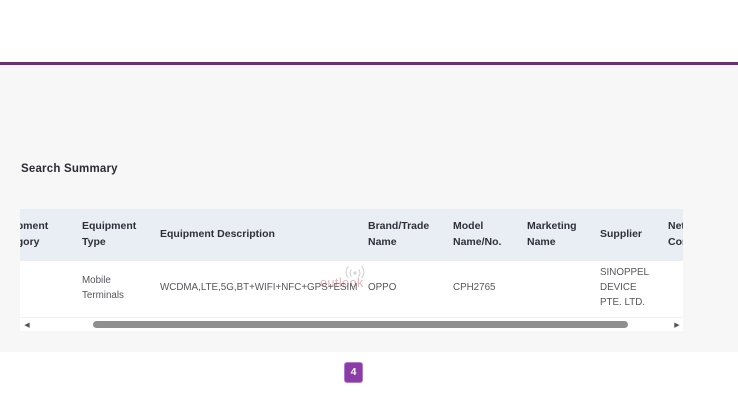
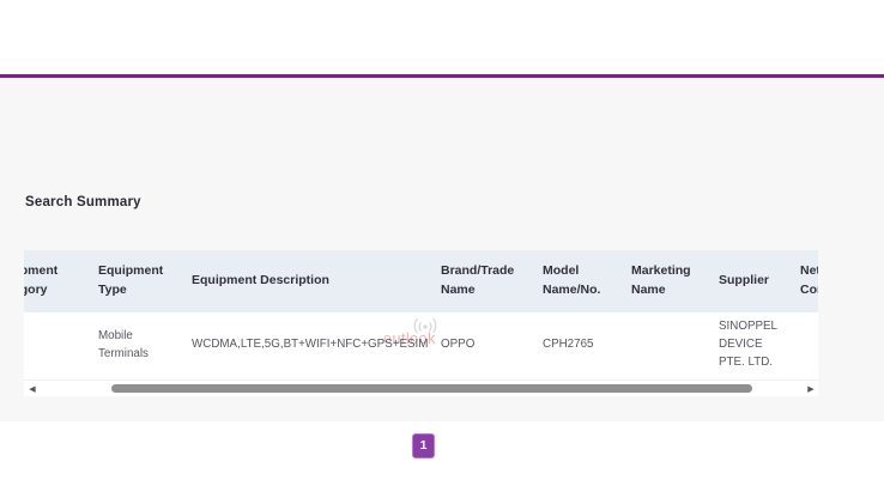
  Search Summary
  outlook
  pment gory	Equipment Type	Equipment Description	Brand/Trade Name	Model Name/No.	Marketing Name	Supplier	Ne Co
  	Mobile Terminals	WCDMA,LTE,5G,BT+WIFI+NFC+GPS+ESIM	OPPO	CPH2765		SINOPPEL DEVICE PTE. LTD.
- 4
+ 1
